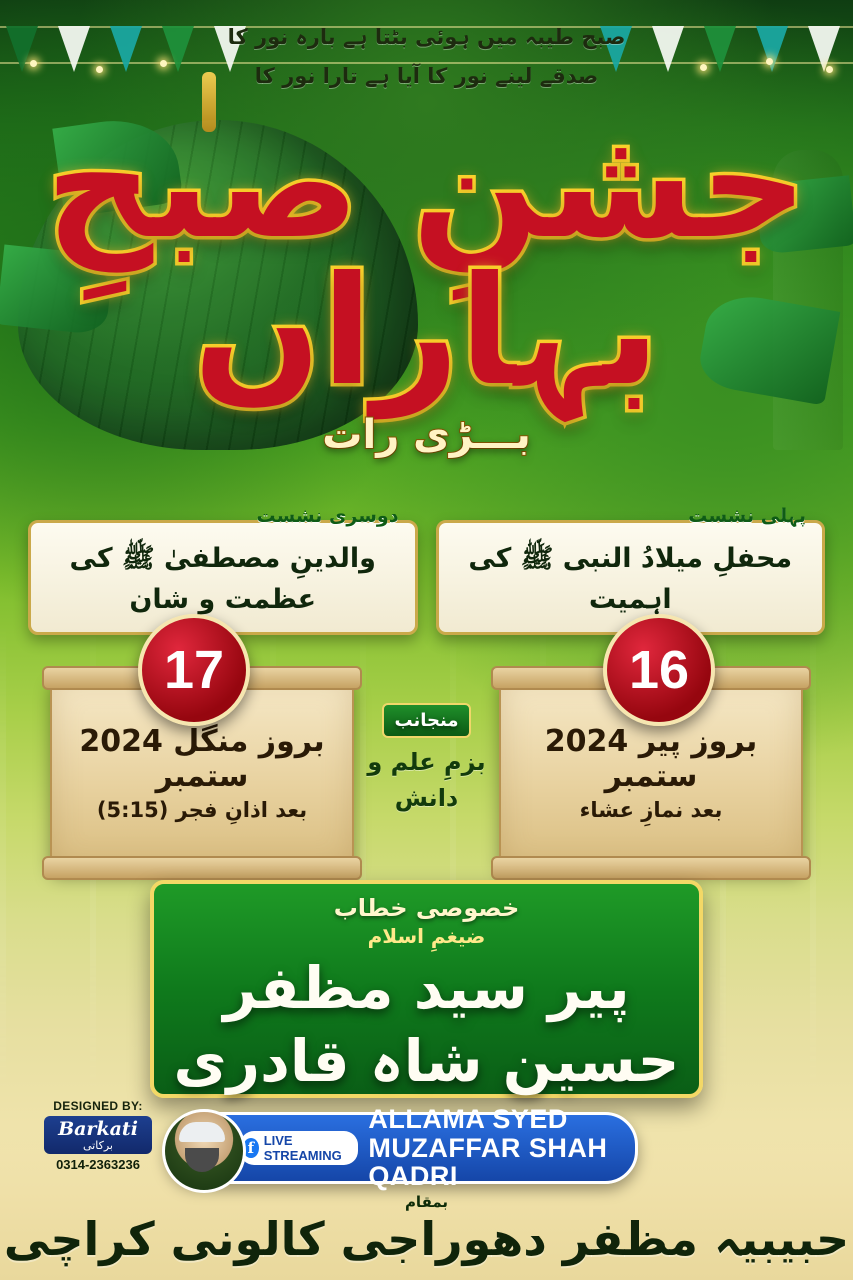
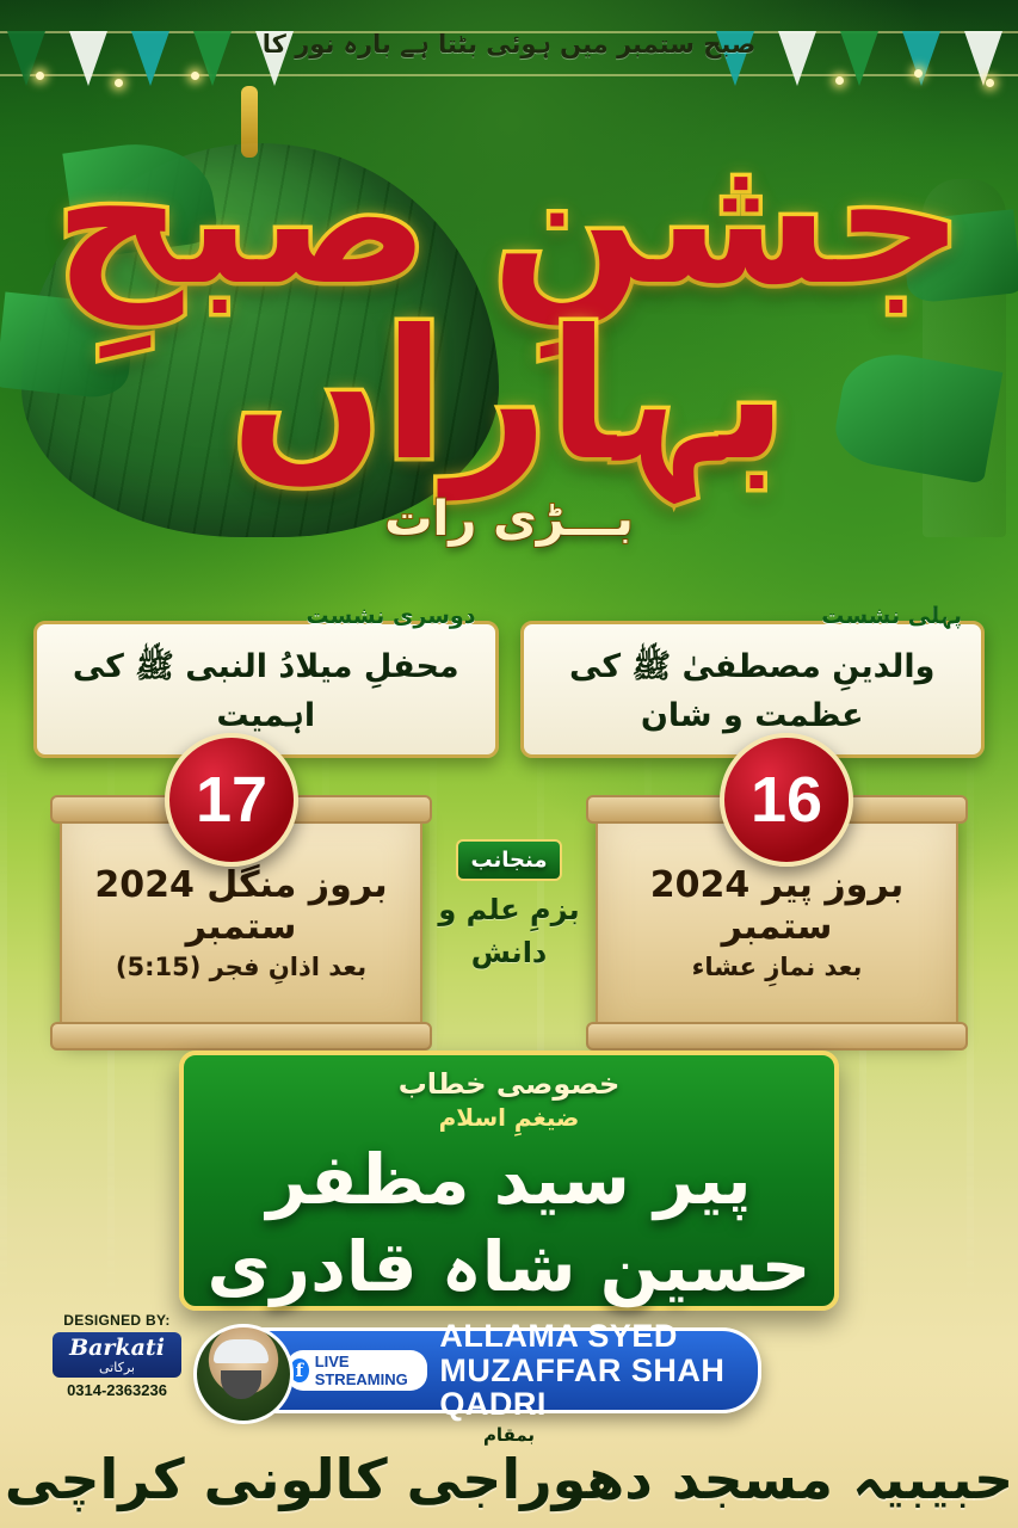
- صبح طیبہ میں ہوئی بٹتا ہے بارہ نور کا
+ صبح ستمبر میں ہوئی بٹتا ہے بارہ نور کا
- صدقے لینے نور کا آیا ہے تارا نور کا
  جشنِ صبحِ بہاراں
  بـــڑی رات
  پہلی نشست
- محفلِ میلادُ النبی ﷺ کی اہمیت
+ والدینِ مصطفیٰ ﷺ کی عظمت و شان
  دوسری نشست
- والدینِ مصطفیٰ ﷺ کی عظمت و شان
+ محفلِ میلادُ النبی ﷺ کی اہمیت
  بروز پیر 2024 ستمبر
  بعد نمازِ عشاء
  16
  بروز منگل 2024 ستمبر
  بعد اذانِ فجر (5:15)
  17
  منجانب
  بزمِ علم و
  دانش
  خصوصی خطاب
  ضیغمِ اسلام
  پیر سید مظفر حسین شاہ قادری
  DESIGNED BY:
  Barkati
  برکاتی
  0314-2363236
  f
  LIVE STREAMING
  ALLAMA SYED
  MUZAFFAR SHAH QADRI
  بمقام
- حبیبیہ مظفر دھوراجی کالونی کراچی
+ حبیبیہ مسجد دھوراجی کالونی کراچی
